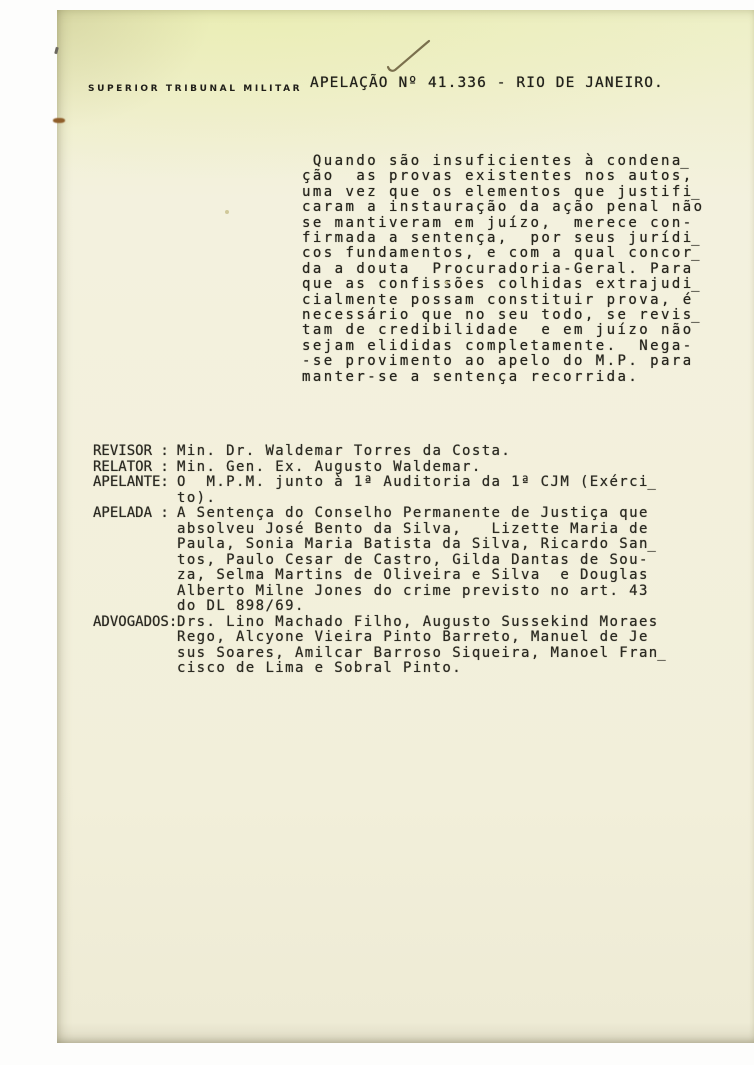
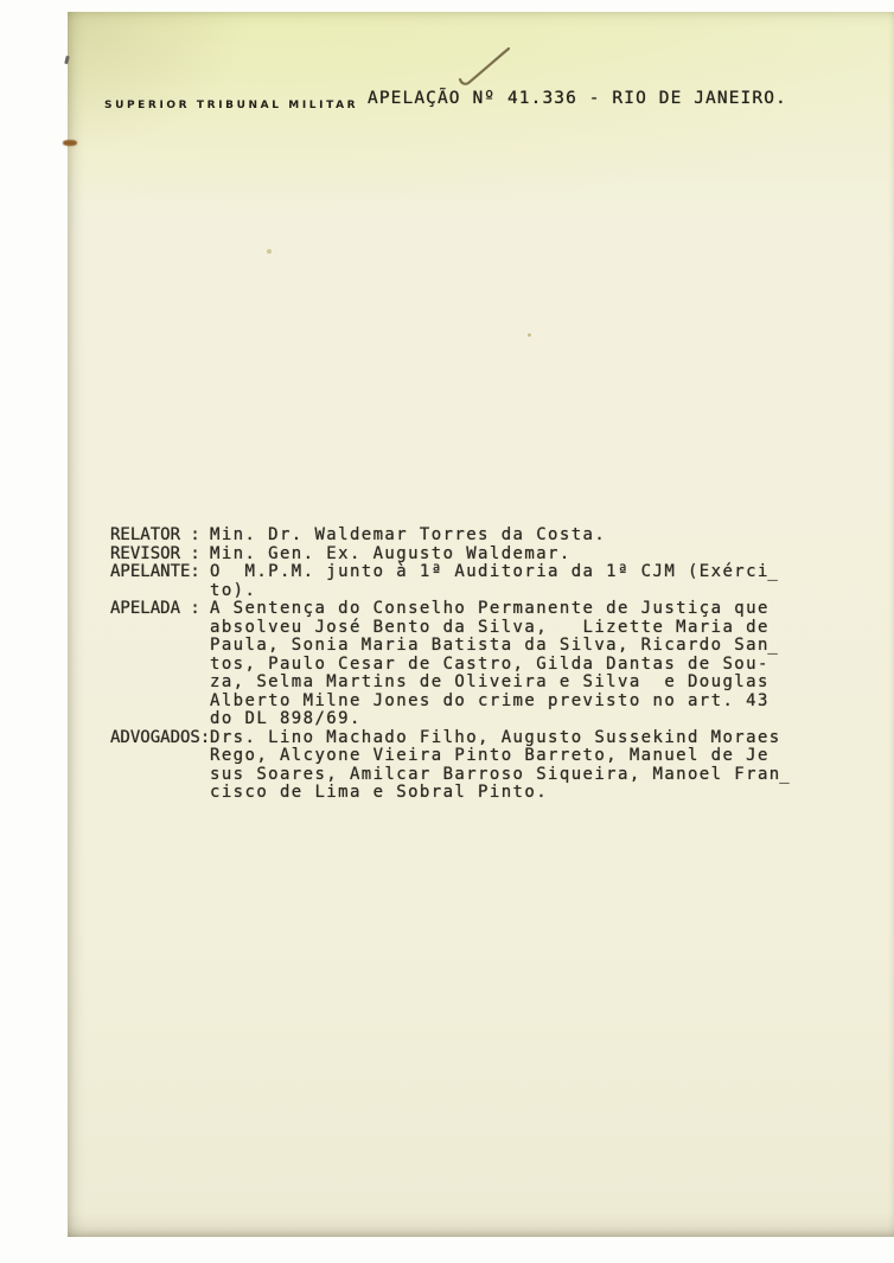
  SUPERIOR TRIBUNAL MILITAR
  APELAÇÃO Nº 41.336 - RIO DE JANEIRO.
- Quando são insuficientes à condena̲
- ção as provas existentes nos autos,
- uma vez que os elementos que justifi̲
- caram a instauração da ação penal não
- se mantiveram em juízo, merece con-
- firmada a sentença, por seus jurídi̲
- cos fundamentos, e com a qual concor̲
- da a douta Procuradoria-Geral. Para
- que as confissões colhidas extrajudi̲
- cialmente possam constituir prova, é
- necessário que no seu todo, se revis̲
- tam de credibilidade e em juízo não
- sejam elididas completamente. Nega-
- -se provimento ao apelo do M.P. para
- manter-se a sentença recorrida.
- REVISOR :
+ RELATOR :
  Min. Dr. Waldemar Torres da Costa.
- RELATOR :
+ REVISOR :
  Min. Gen. Ex. Augusto Waldemar.
  APELANTE:
  O M.P.M. junto à 1ª Auditoria da 1ª CJM (Exérci̲
  to).
  APELADA :
  A Sentença do Conselho Permanente de Justiça que
  absolveu José Bento da Silva, Lizette Maria de
  Paula, Sonia Maria Batista da Silva, Ricardo San̲
  tos, Paulo Cesar de Castro, Gilda Dantas de Sou-
  za, Selma Martins de Oliveira e Silva e Douglas
  Alberto Milne Jones do crime previsto no art. 43
  do DL 898/69.
  ADVOGADOS:
  Drs. Lino Machado Filho, Augusto Sussekind Moraes
  Rego, Alcyone Vieira Pinto Barreto, Manuel de Je
  sus Soares, Amilcar Barroso Siqueira, Manoel Fran̲
  cisco de Lima e Sobral Pinto.
